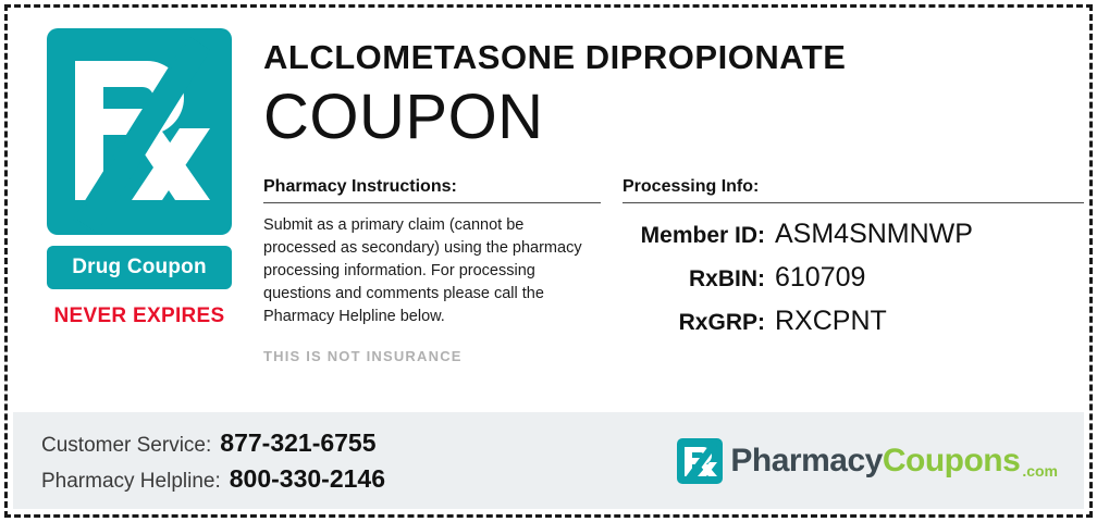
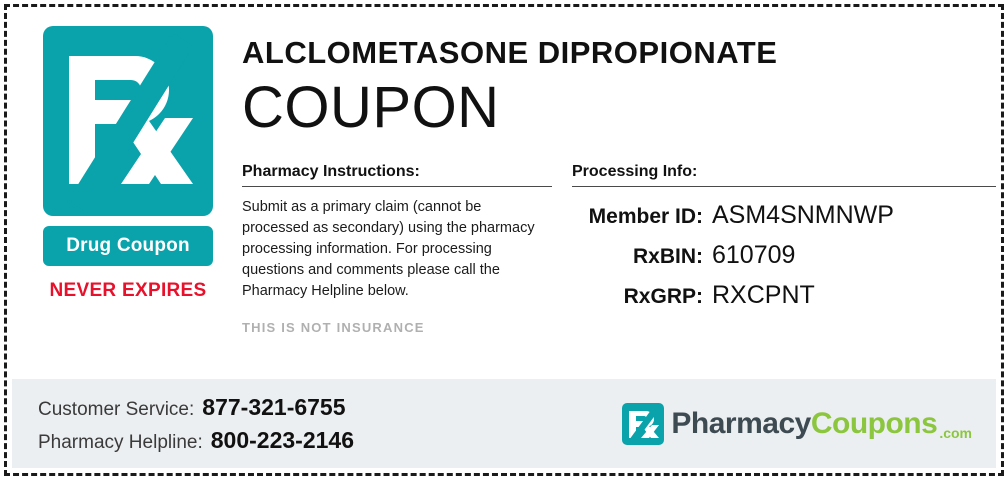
  Drug Coupon
  NEVER EXPIRES
  ALCLOMETASONE DIPROPIONATE
  COUPON
  Pharmacy Instructions:
  Submit as a primary claim (cannot be processed as secondary) using the pharmacy processing information. For processing questions and comments please call the Pharmacy Helpline below.
  THIS IS NOT INSURANCE
  Processing Info:
  Member ID:
  ASM4SNMNWP
  RxBIN:
  610709
  RxGRP:
  RXCPNT
  Customer Service:
  877-321-6755
  Pharmacy Helpline:
- 800-330-2146
+ 800-223-2146
  Pharmacy
  Coupons
  .com
